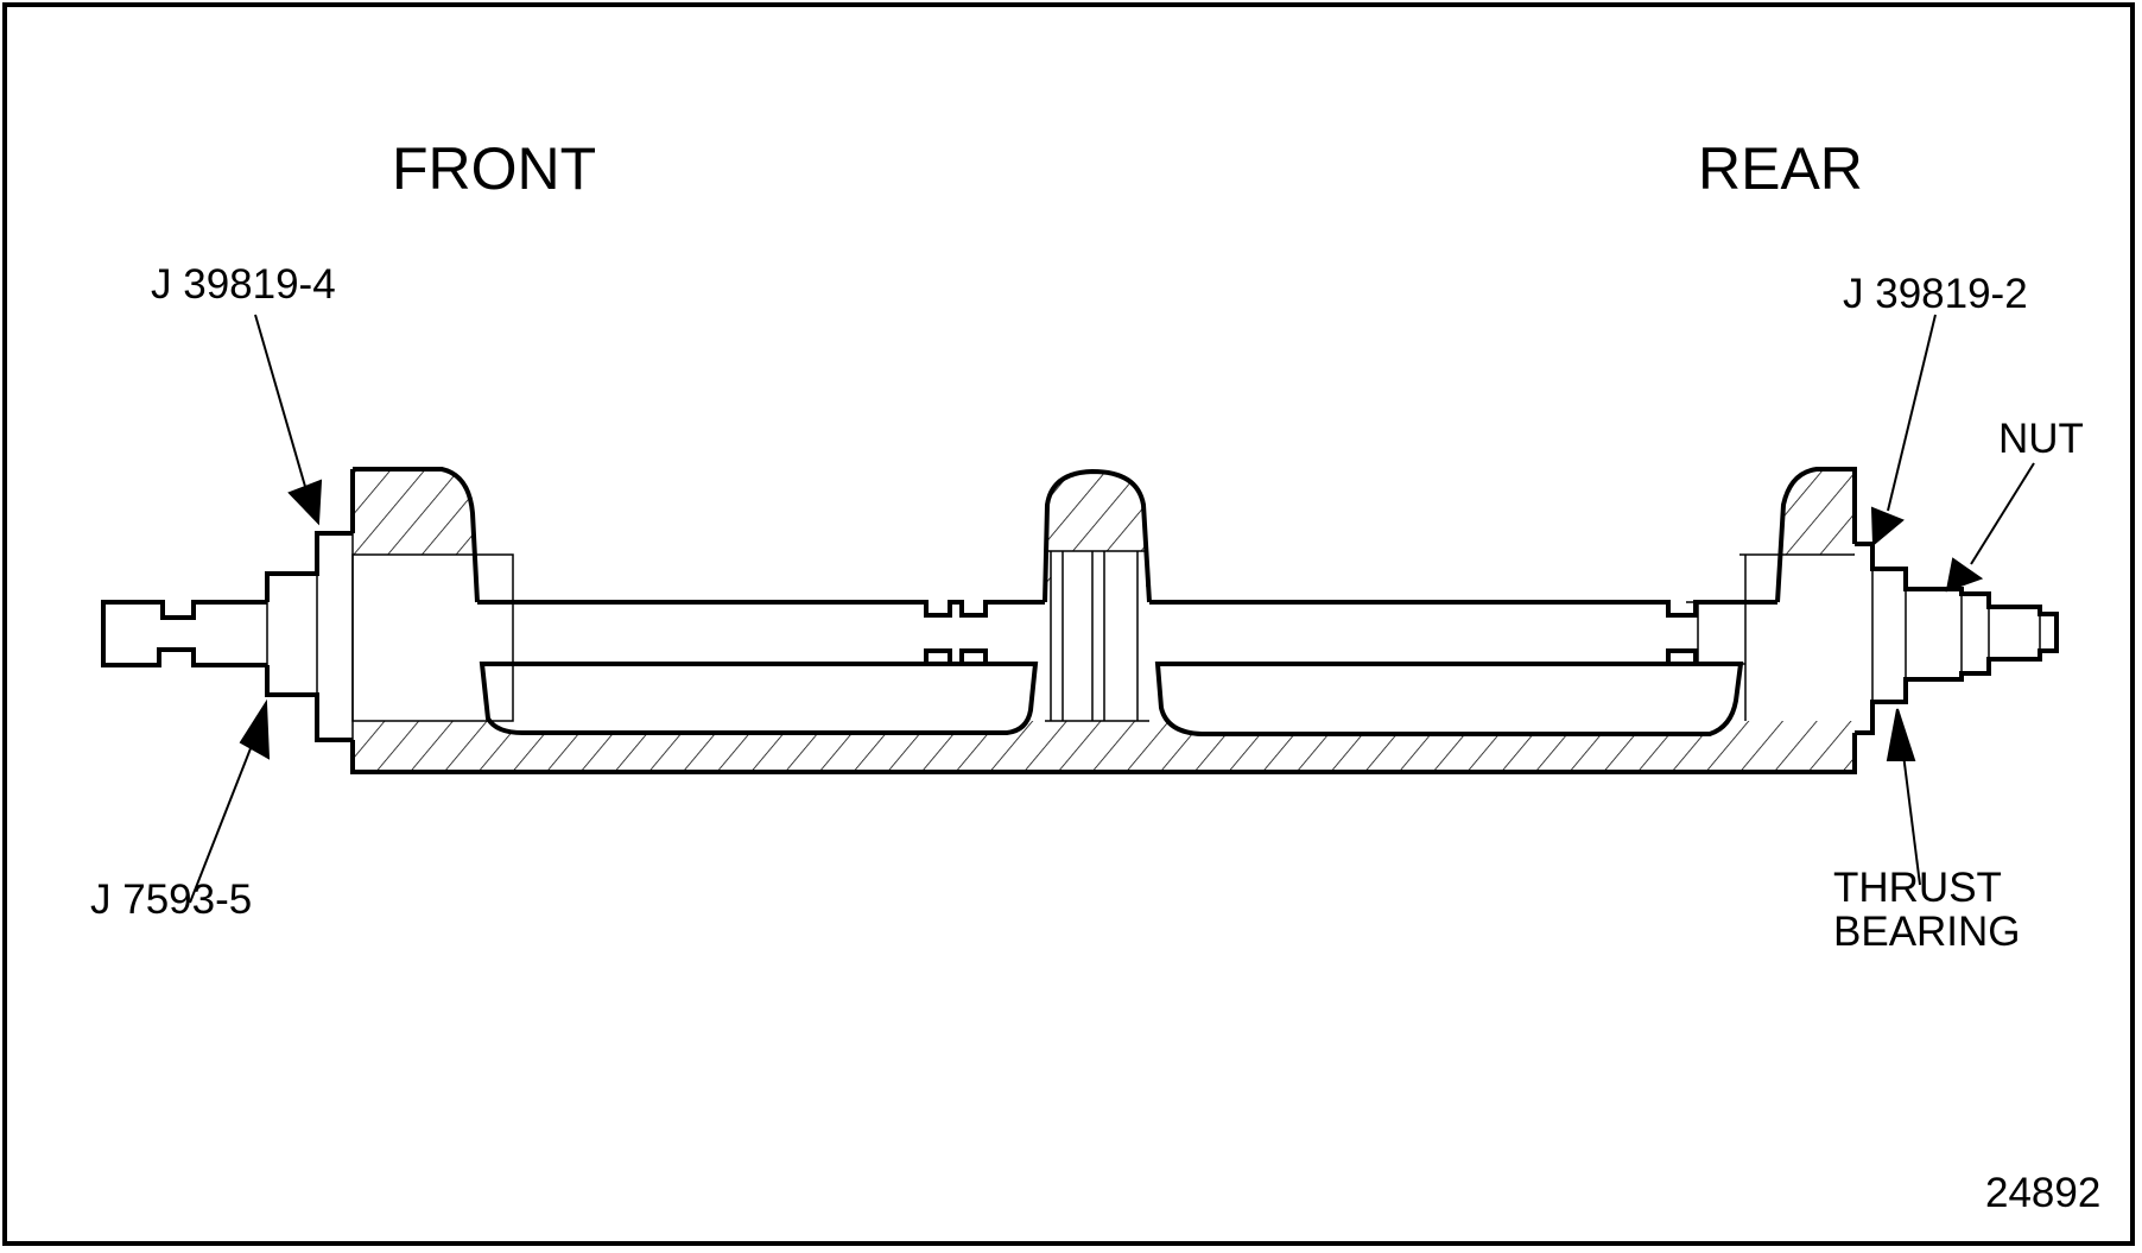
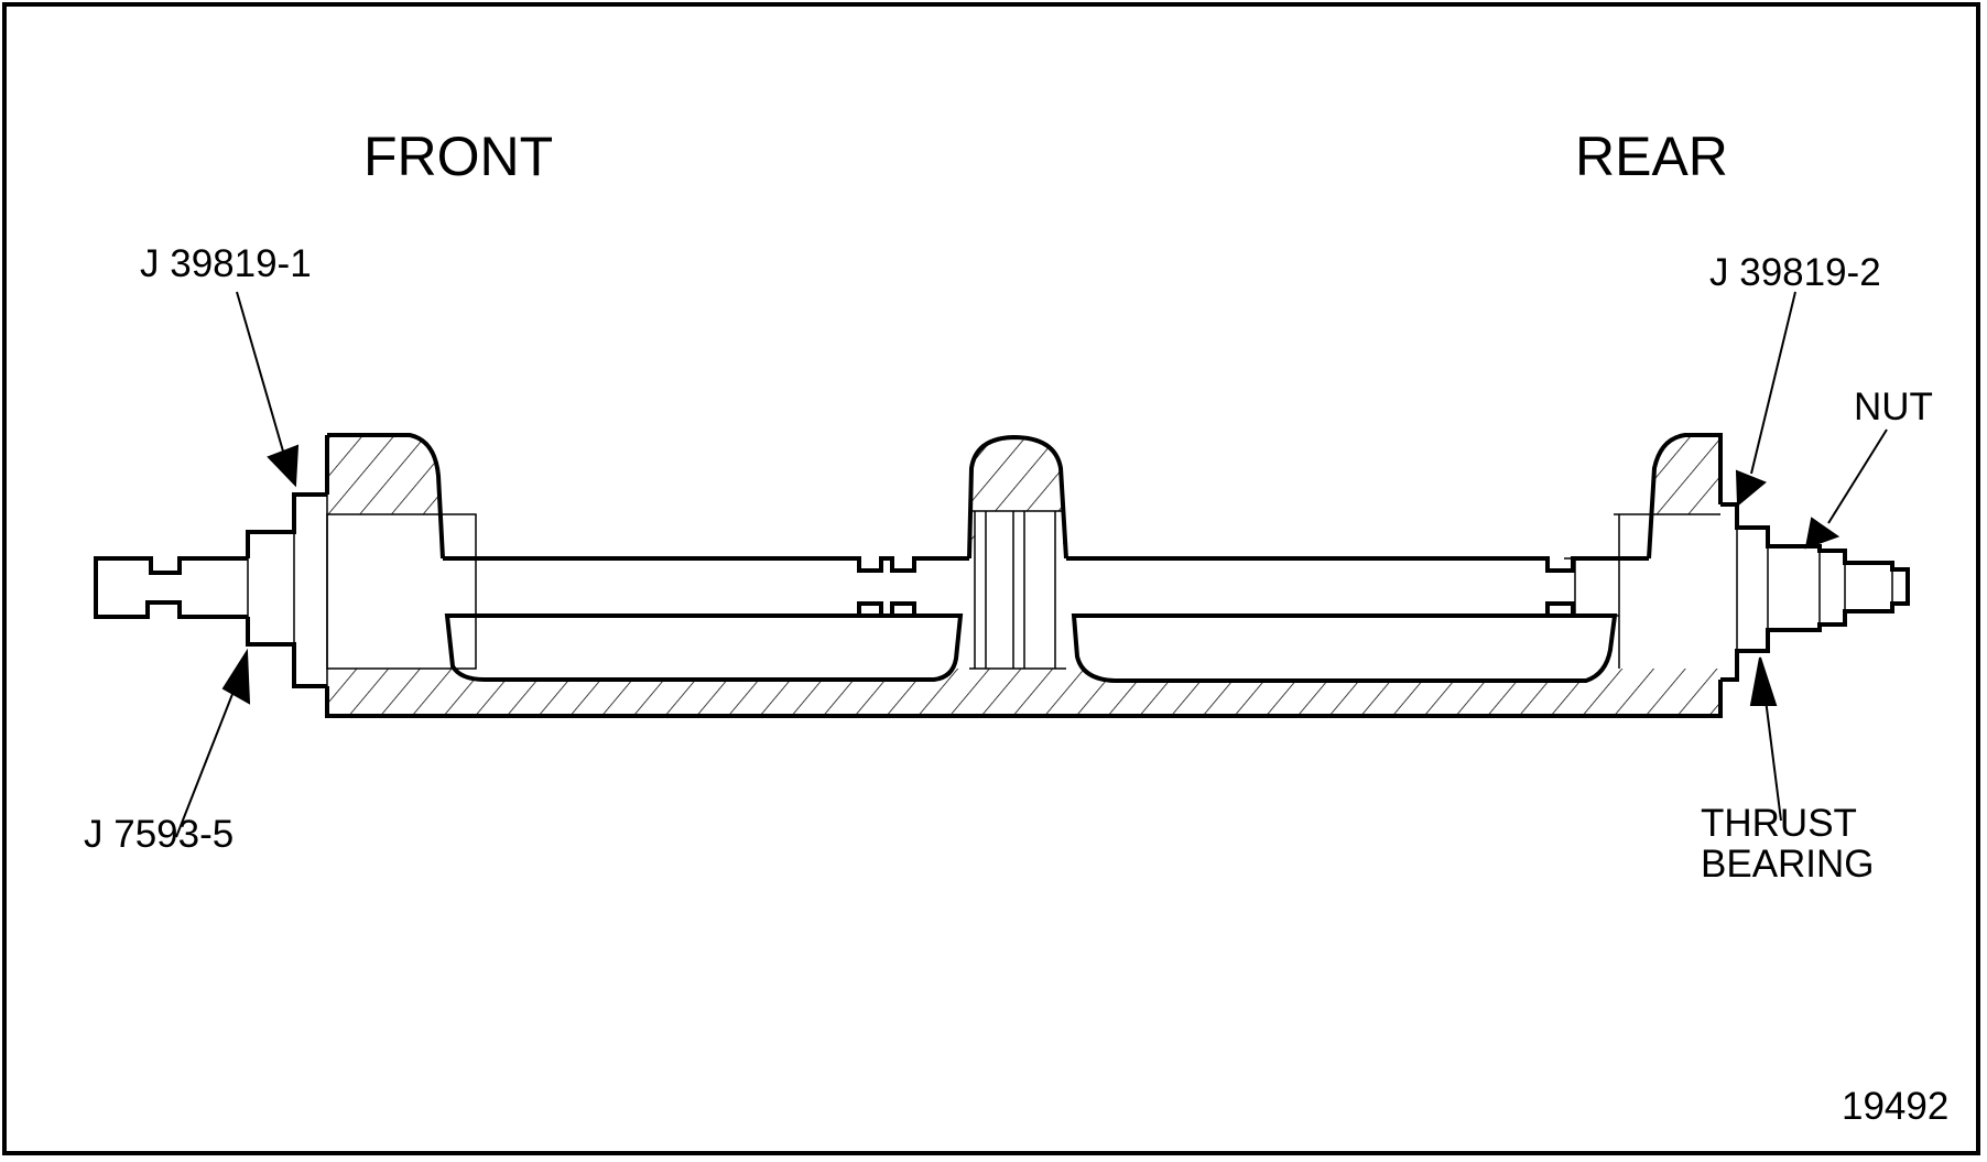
  FRONT
  REAR
- J 39819-4
+ J 39819-1
  J 7593-5
  J 39819-2
  NUT
  THRUST
  BEARING
- 24892
+ 19492
